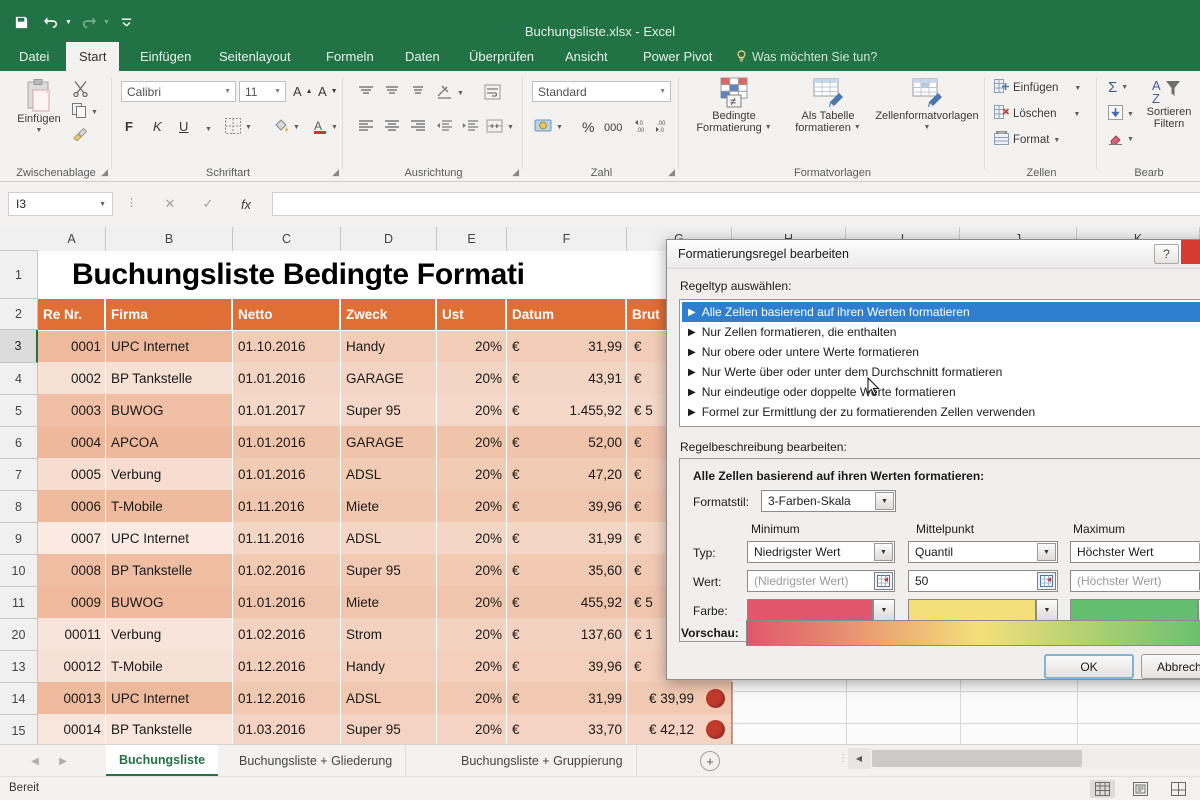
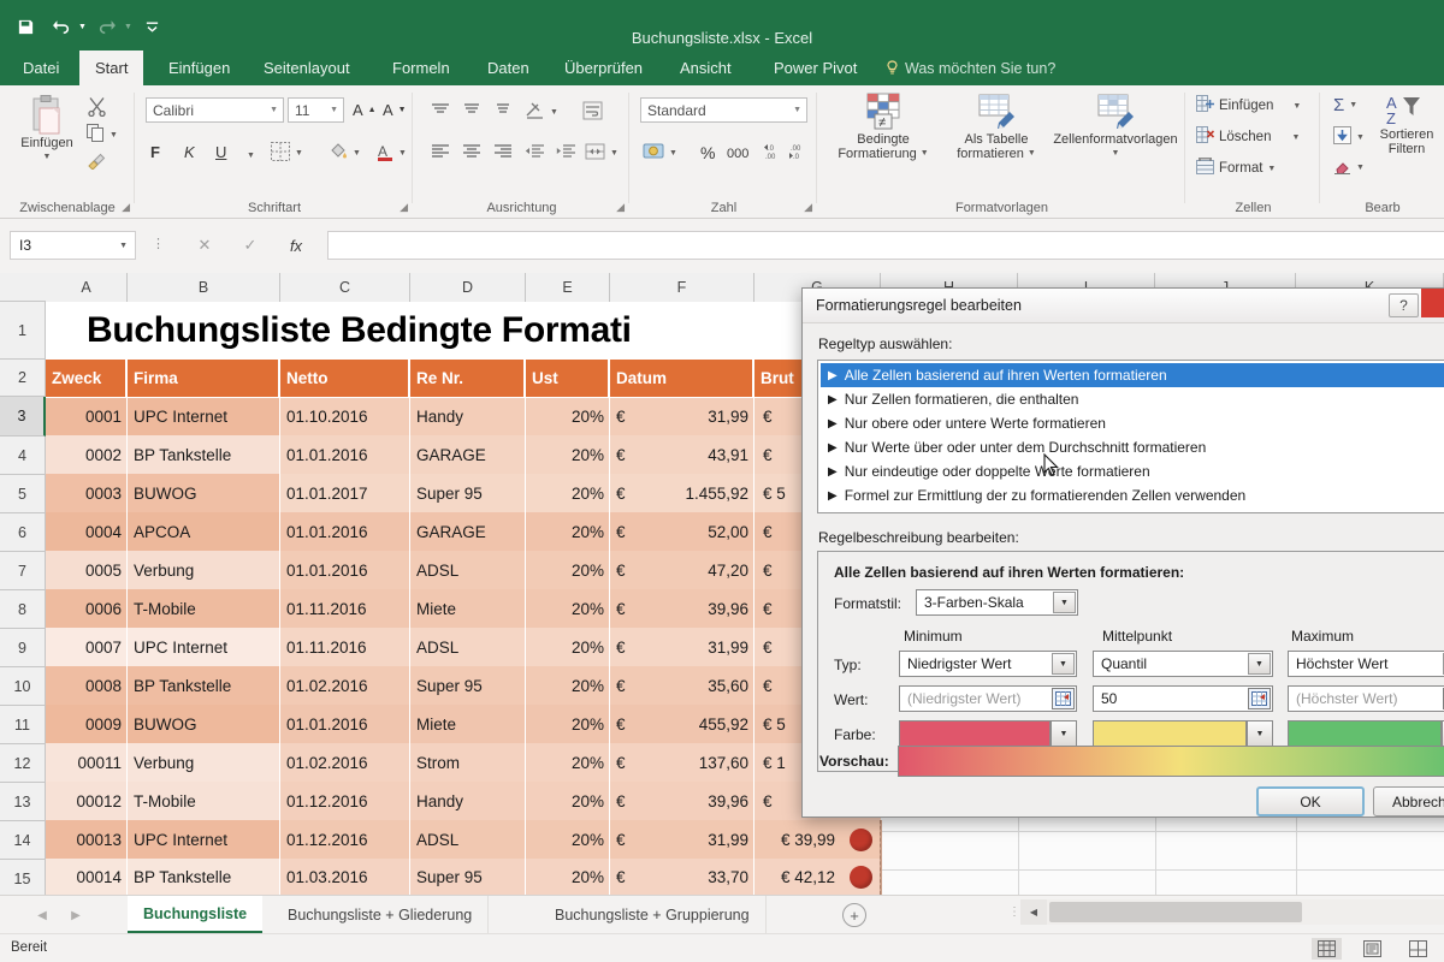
  Buchungsliste.xlsx - Excel
  Datei
  Start
  Einfügen
  Seitenlayout
  Formeln
  Daten
  Überprüfen
  Ansicht
  Power Pivot
  Was möchten Sie tun?
  Einfügen
  Zwischenablage
  ◢
  Calibri
  11
  A
  A
  F
  K
  U
  A
  Schriftart
  ◢
  Ausrichtung
  ◢
  Standard
  %
  000
  Zahl
  ◢
  ≠
  Bedingte
  Formatierung
  Als Tabelle
  formatieren
  Zellenformatvorlagen
  Formatvorlagen
  Einfügen
  Löschen
  Format
  Zellen
  Σ
  A
  Z
  Sortieren
  Filtern
  Bearb
  I3
  ⋮
  ✕
  ✓
  fx
  A
  B
  C
  D
  E
  F
  1
  2
  3
  4
  5
  6
  7
  8
  9
  10
  11
- 20
+ 12
  13
  14
  15
  Buchungsliste Bedingte Formati
- Re Nr.
+ Zweck
  Firma
  Netto
- Zweck
+ Re Nr.
  Ust
  Datum
  Brut
  0001
  UPC Internet
  01.10.2016
  Handy
  20%
  €
  31,99
  €
  0002
  BP Tankstelle
  01.01.2016
  GARAGE
  20%
  €
  43,91
  €
  0003
  BUWOG
  01.01.2017
  Super 95
  20%
  €
  1.455,92
  € 5
  0004
  APCOA
  01.01.2016
  GARAGE
  20%
  €
  52,00
  €
  0005
  Verbung
  01.01.2016
  ADSL
  20%
  €
  47,20
  €
  0006
  T-Mobile
  01.11.2016
  Miete
  20%
  €
  39,96
  €
  0007
  UPC Internet
  01.11.2016
  ADSL
  20%
  €
  31,99
  €
  0008
  BP Tankstelle
  01.02.2016
  Super 95
  20%
  €
  35,60
  €
  0009
  BUWOG
  01.01.2016
  Miete
  20%
  €
  455,92
  € 5
  00011
  Verbung
  01.02.2016
  Strom
  20%
  €
  137,60
  € 1
  00012
  T-Mobile
  01.12.2016
  Handy
  20%
  €
  39,96
  €
  00013
  UPC Internet
  01.12.2016
  ADSL
  20%
  €
  31,99
  € 39,99
  00014
  BP Tankstelle
  01.03.2016
  Super 95
  20%
  €
  33,70
  € 42,12
  Formatierungsregel bearbeiten
  ?
  Regeltyp auswählen:
  ▶
  Alle Zellen basierend auf ihren Werten formatieren
  ▶
  Nur Zellen formatieren, die enthalten
  ▶
  Nur obere oder untere Werte formatieren
  ▶
  Nur Werte über oder unter dem Durchschnitt formatieren
  ▶
  Nur eindeutige oder doppelte Wrte formatieren
  ▶
  Formel zur Ermittlung der zu formatierenden Zellen verwenden
  Regelbeschreibung bearbeiten:
  Alle Zellen basierend auf ihren Werten formatieren:
  Formatstil:
  3-Farben-Skala
  Minimum
  Mittelpunkt
  Maximum
  Typ:
  Niedrigster Wert
  Quantil
  Höchster Wert
  Wert:
  (Niedrigster Wert)
  50
  (Höchster Wert)
  Farbe:
  Vorschau:
  OK
  Abbrech
  ◀
  ▶
  Buchungsliste
  Buchungsliste + Gliederung
  Buchungsliste + Gruppierung
  +
  ⋮
  ◀
  Bereit
